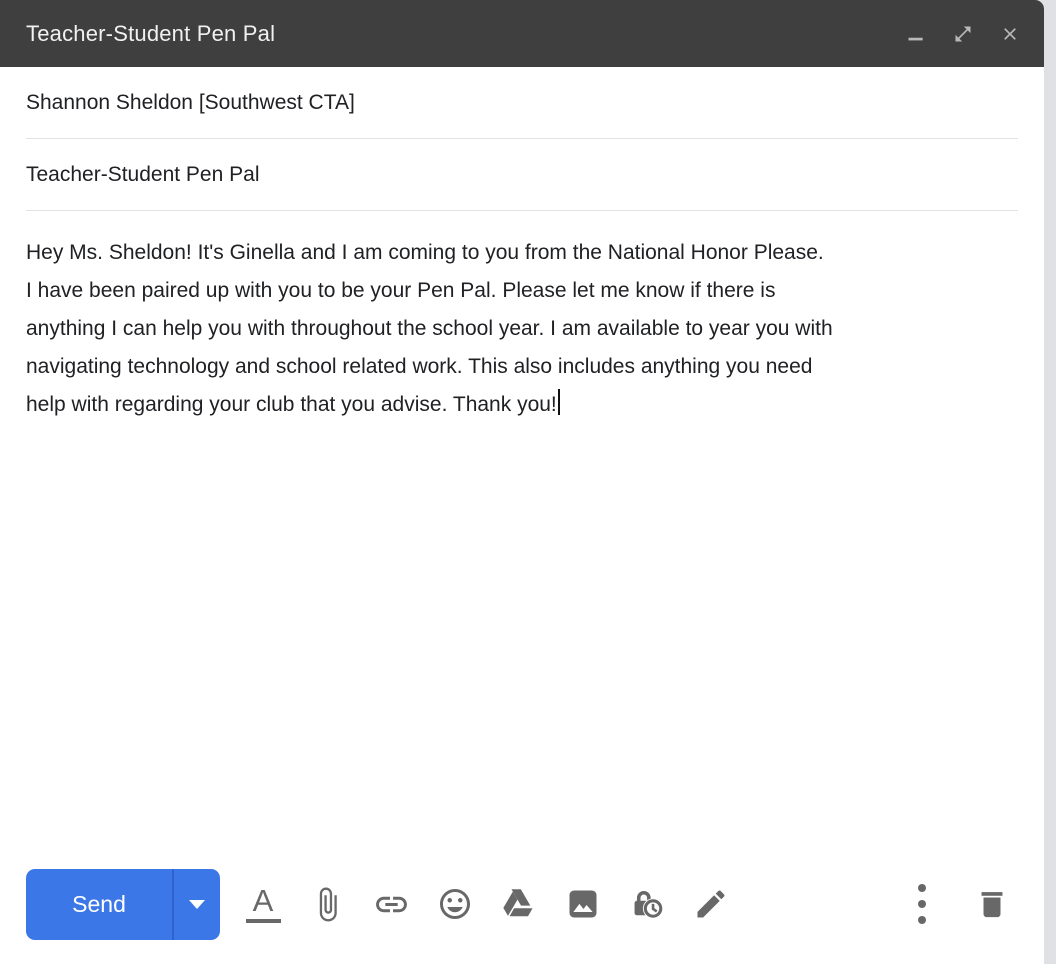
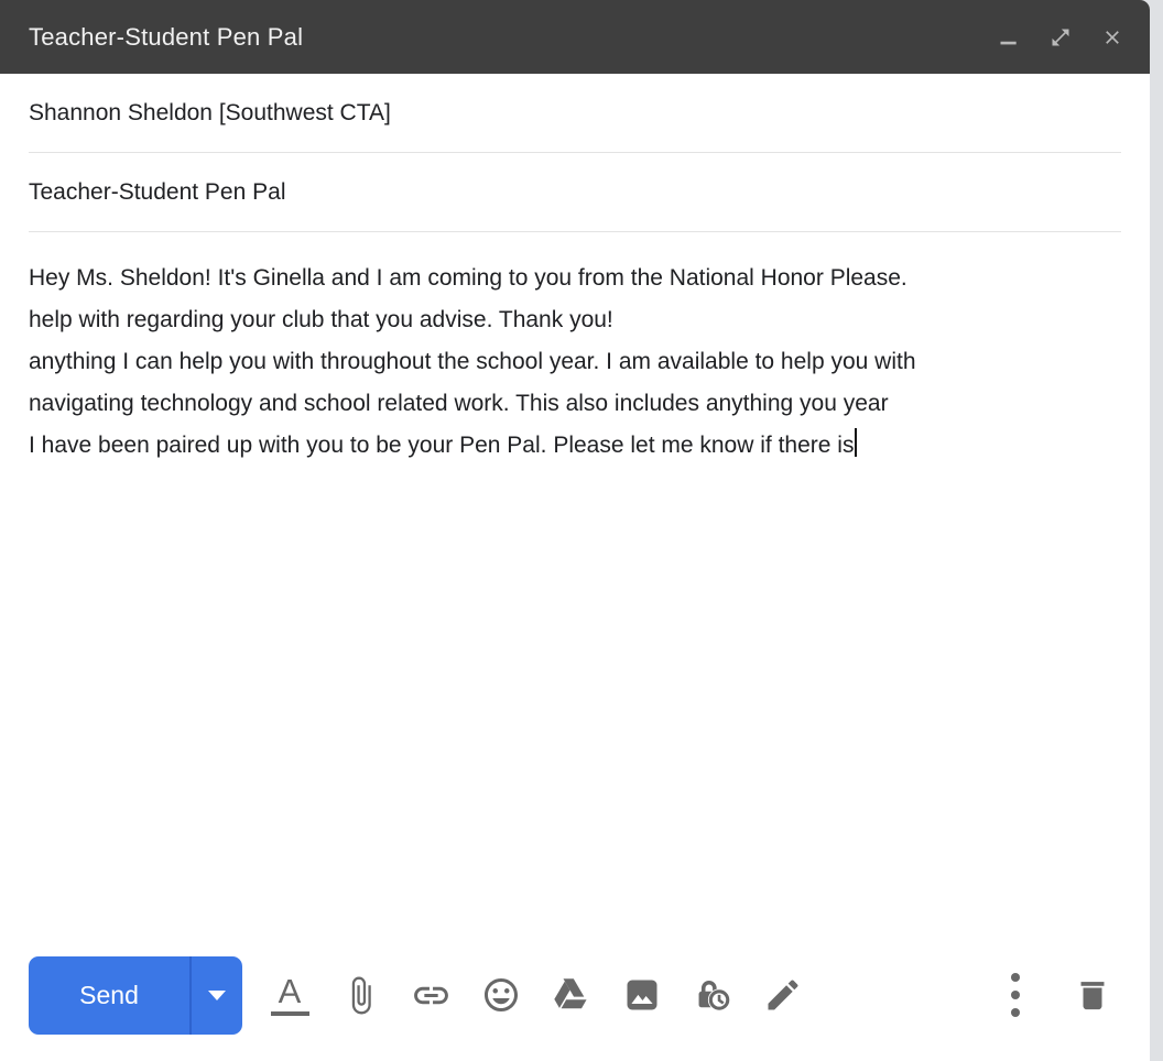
  Teacher-Student Pen Pal
  Shannon Sheldon [Southwest CTA]
  Teacher-Student Pen Pal
  Hey Ms. Sheldon! It's Ginella and I am coming to you from the National Honor Please.
- I have been paired up with you to be your Pen Pal. Please let me know if there is
+ help with regarding your club that you advise. Thank you!
- anything I can help you with throughout the school year. I am available to year you with
+ anything I can help you with throughout the school year. I am available to help you with
- navigating technology and school related work. This also includes anything you need
+ navigating technology and school related work. This also includes anything you year
- help with regarding your club that you advise. Thank you!
+ I have been paired up with you to be your Pen Pal. Please let me know if there is
  Send
  A
